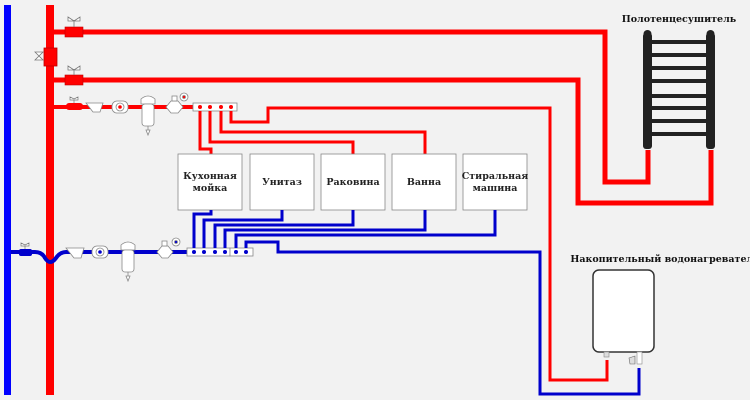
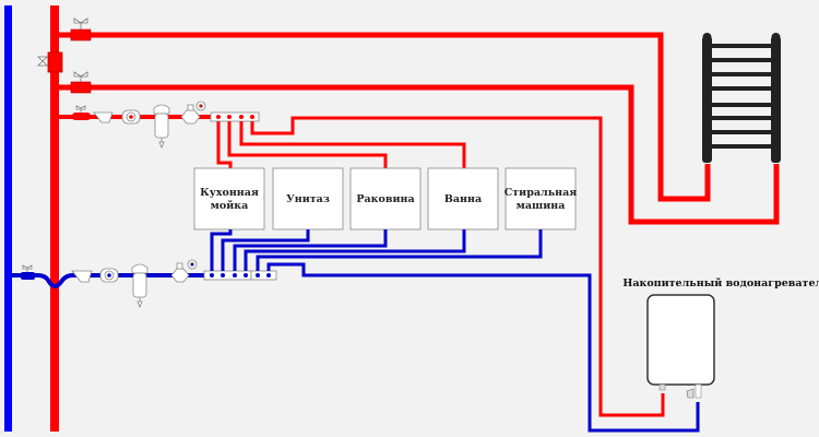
  Кухонная
  мойка
  Унитаз
  Раковина
  Ванна
  Стиральная
  машина
- Полотенцесушитель
  Накопительный водонагревате
